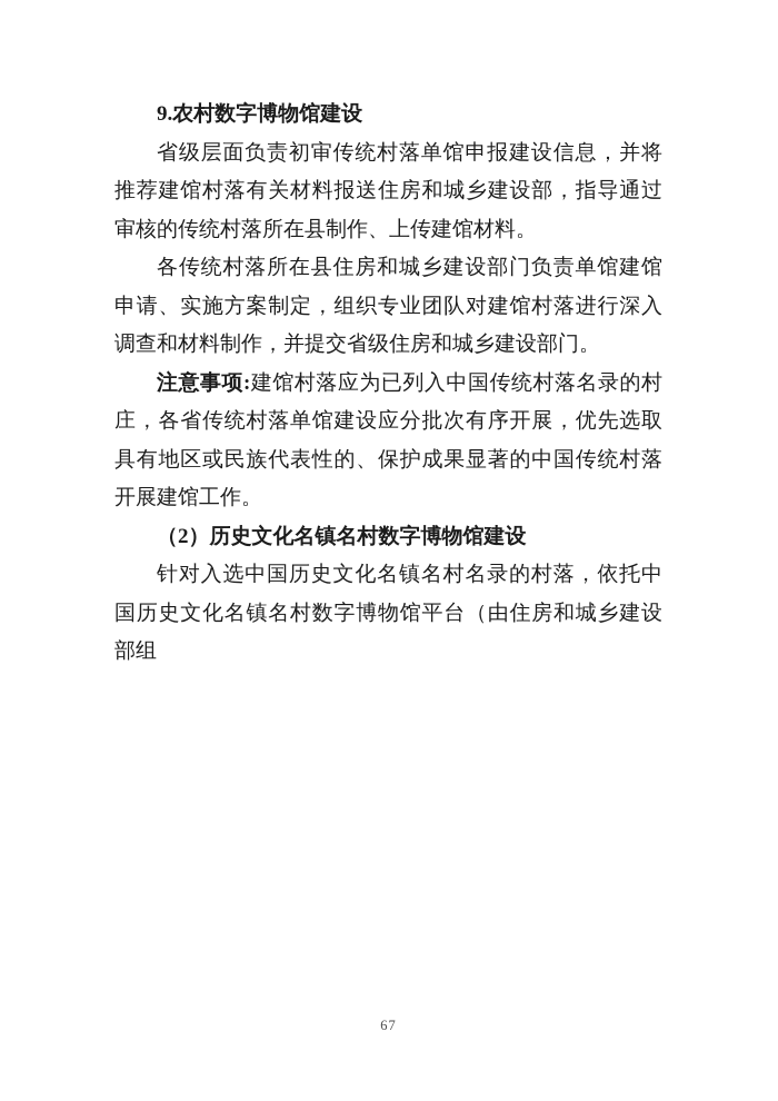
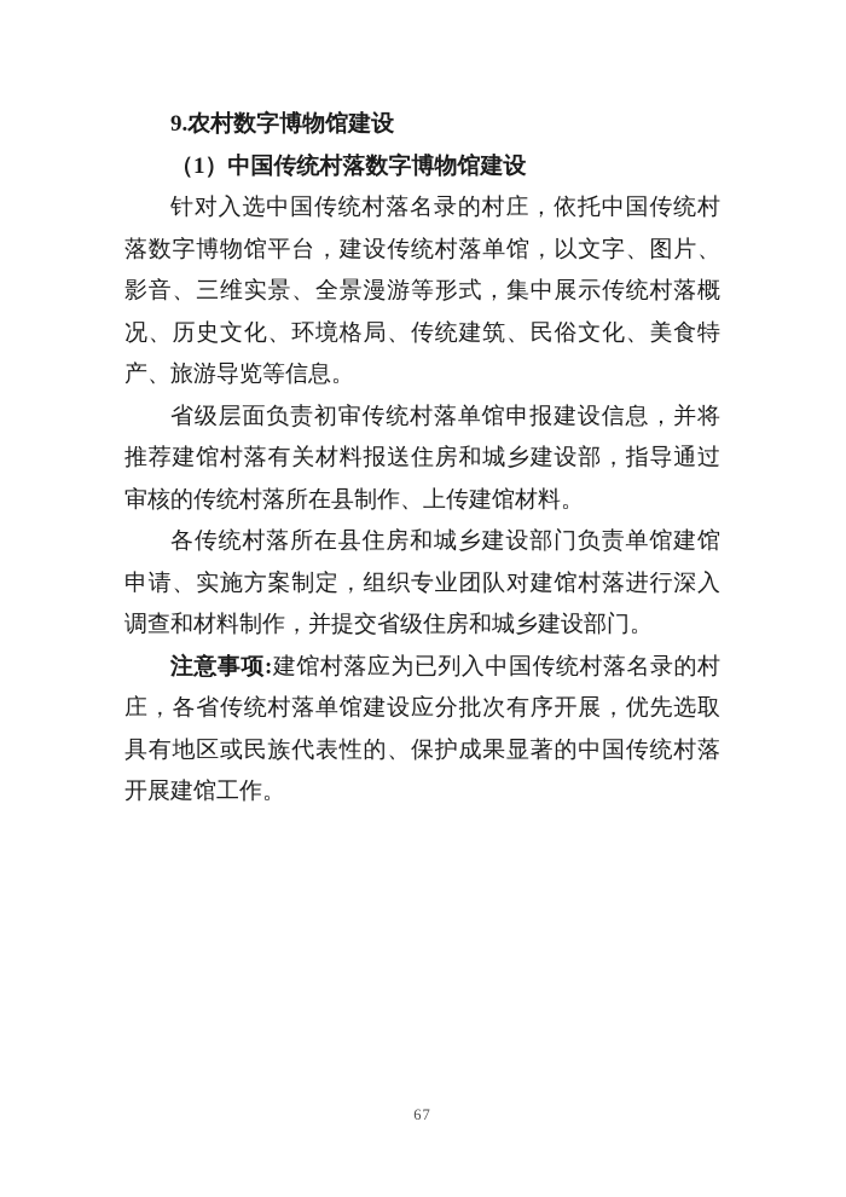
  9.农村数字博物馆建设
+ （1）中国传统村落数字博物馆建设
+ 针对入选中国传统村落名录的村庄，依托中国传统村落数字博物馆平台，建设传统村落单馆，以文字、图片、影音、三维实景、全景漫游等形式，集中展示传统村落概况、历史文化、环境格局、传统建筑、民俗文化、美食特产、旅游导览等信息。
  省级层面负责初审传统村落单馆申报建设信息，并将推荐建馆村落有关材料报送住房和城乡建设部，指导通过审核的传统村落所在县制作、上传建馆材料。
  各传统村落所在县住房和城乡建设部门负责单馆建馆申请、实施方案制定，组织专业团队对建馆村落进行深入调查和材料制作，并提交省级住房和城乡建设部门。
  注意事项:建馆村落应为已列入中国传统村落名录的村庄，各省传统村落单馆建设应分批次有序开展，优先选取具有地区或民族代表性的、保护成果显著的中国传统村落开展建馆工作。
- （2）历史文化名镇名村数字博物馆建设
- 针对入选中国历史文化名镇名村名录的村落，依托中国历史文化名镇名村数字博物馆平台（由住房和城乡建设部组
  67
